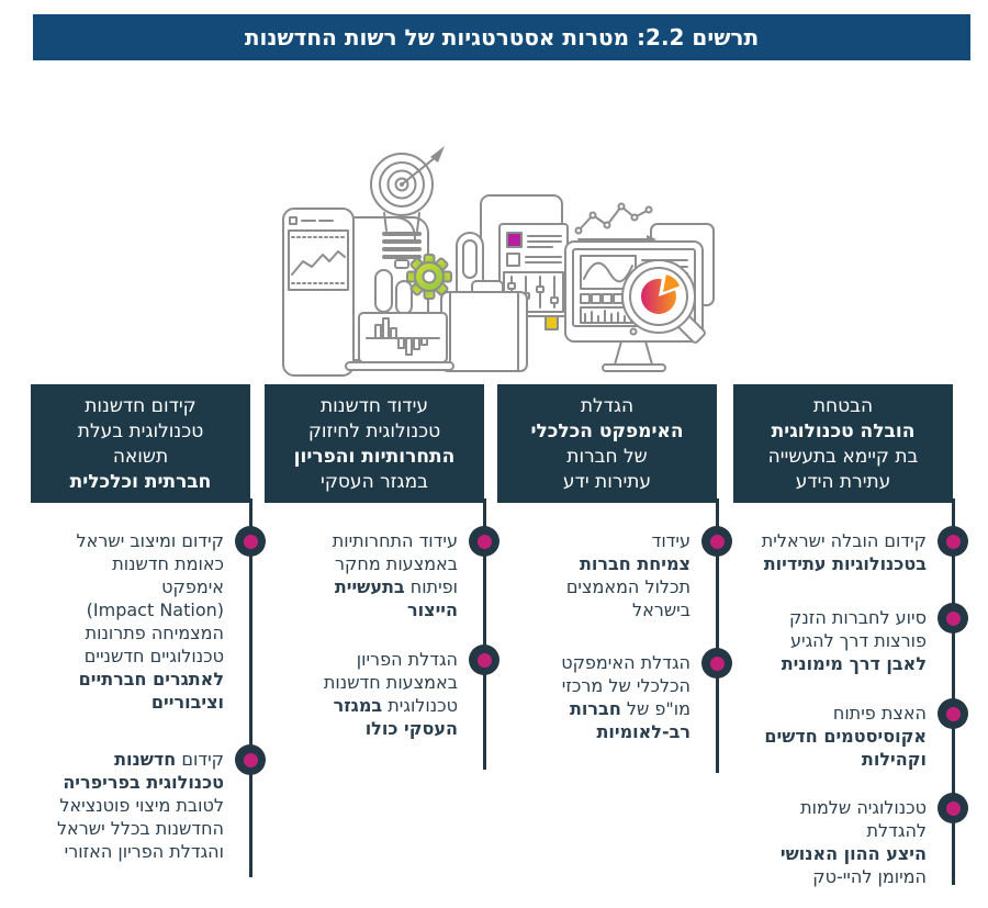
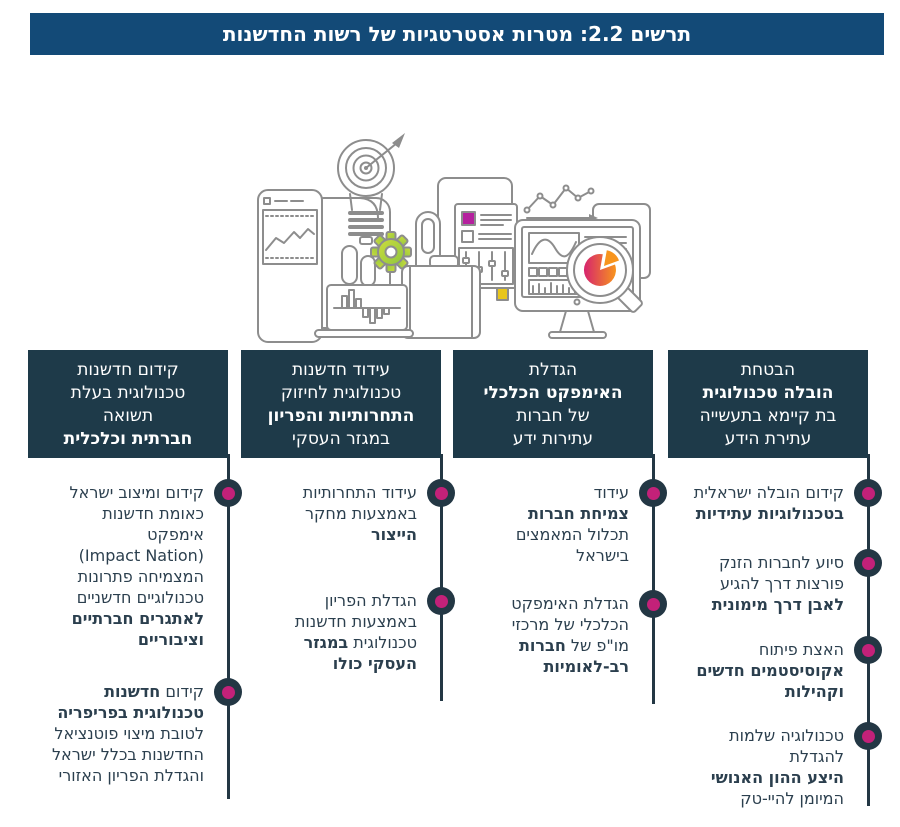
  תרשים 2.2: מטרות אסטרטגיות של רשות החדשנות
  הבטחת
  הובלה טכנולוגית
  בת קיימא בתעשייה
  עתירת הידע
  קידום הובלה ישראלית
  בטכנולוגיות עתידיות
  סיוע לחברות הזנק
  פורצות דרך להגיע
  לאבן דרך מימונית
  האצת פיתוח
  אקוסיסטמים חדשים
  וקהילות
  טכנולוגיה שלמות
  להגדלת
  היצע ההון האנושי
  המיומן להיי-טק
  הגדלת
  האימפקט הכלכלי
  של חברות
  עתירות ידע
  עידוד
  צמיחת חברות
  תכלול המאמצים
  בישראל
  הגדלת האימפקט
  הכלכלי של מרכזי
  מו"פ של חברות
  רב-לאומיות
  עידוד חדשנות
  טכנולוגית לחיזוק
  התחרותיות והפריון
  במגזר העסקי
  עידוד התחרותיות
  באמצעות מחקר
- ופיתוח בתעשיית
  הייצור
  הגדלת הפריון
  באמצעות חדשנות
  טכנולוגית במגזר
  העסקי כולו
  קידום חדשנות
  טכנולוגית בעלת
  תשואה
  חברתית וכלכלית
  קידום ומיצוב ישראל
  כאומת חדשנות
  אימפקט
  (Impact Nation)
  המצמיחה פתרונות
  טכנולוגיים חדשניים
  לאתגרים חברתיים
  וציבוריים
  קידום חדשנות
  טכנולוגית בפריפריה
  לטובת מיצוי פוטנציאל
  החדשנות בכלל ישראל
  והגדלת הפריון האזורי
